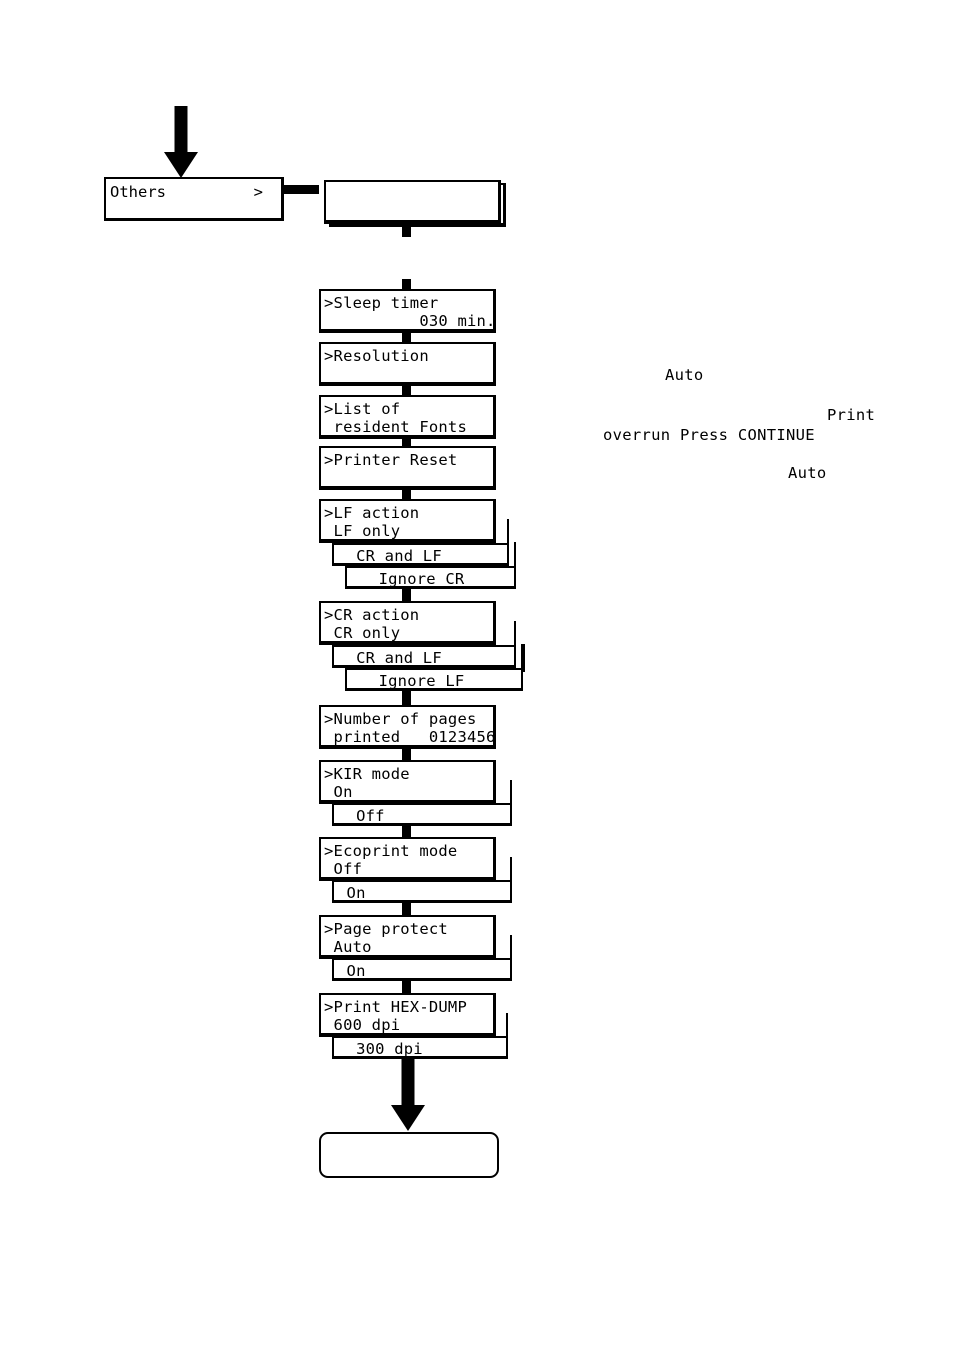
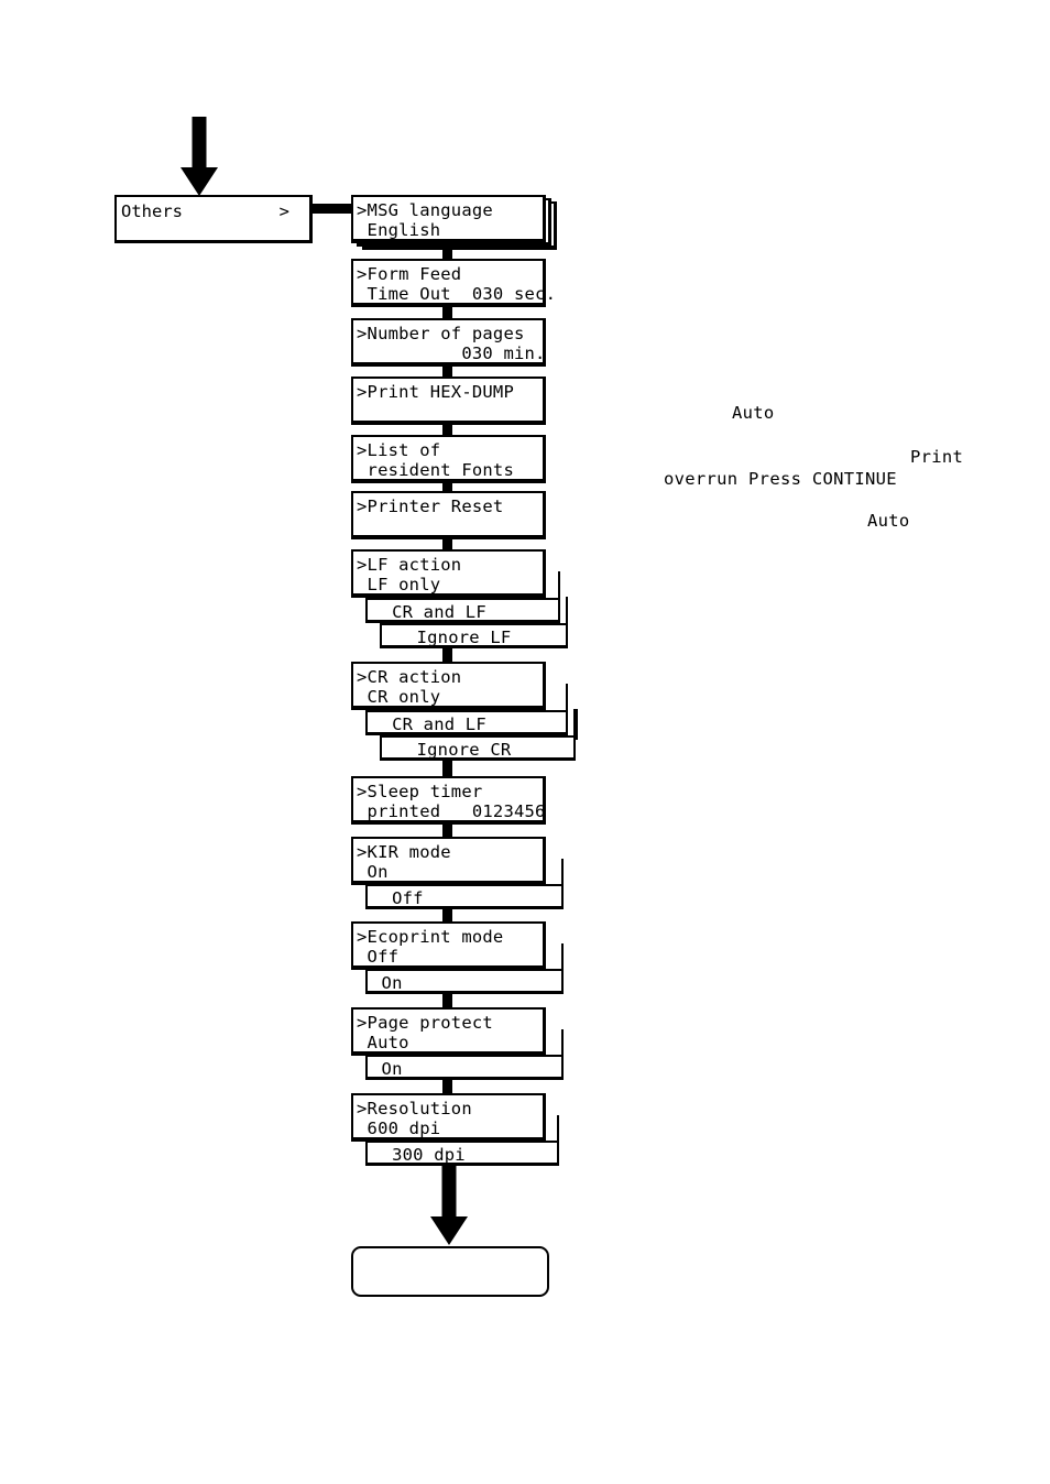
  Others
  >
+ >MSG language
+ English
+ >Form Feed
+ Time Out 030 sec.
- >Sleep timer
+ >Number of pages
  030 min.
- >Resolution
+ >Print HEX-DUMP
  >List of
  resident Fonts
  >Printer Reset
  >LF action
  LF only
  CR and LF
- Ignore CR
+ Ignore LF
  >CR action
  CR only
  CR and LF
- Ignore LF
+ Ignore CR
- >Number of pages
+ >Sleep timer
  printed 0123456
  >KIR mode
  On
  Off
  >Ecoprint mode
  Off
  On
  >Page protect
  Auto
  On
- >Print HEX-DUMP
+ >Resolution
  600 dpi
  300 dpi
  Auto
  Print
  overrun Press CONTINUE
  Auto
